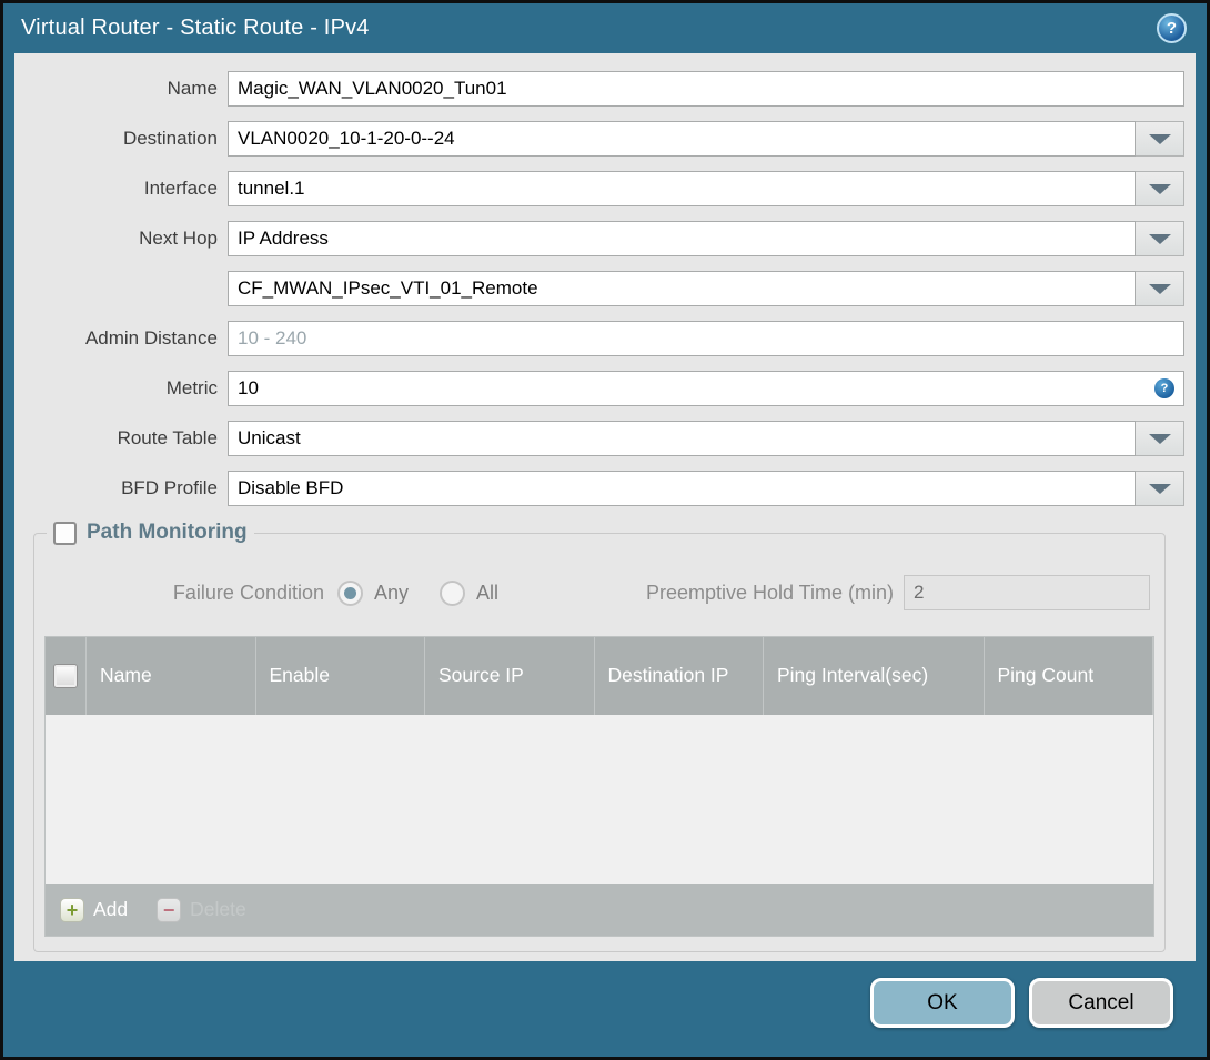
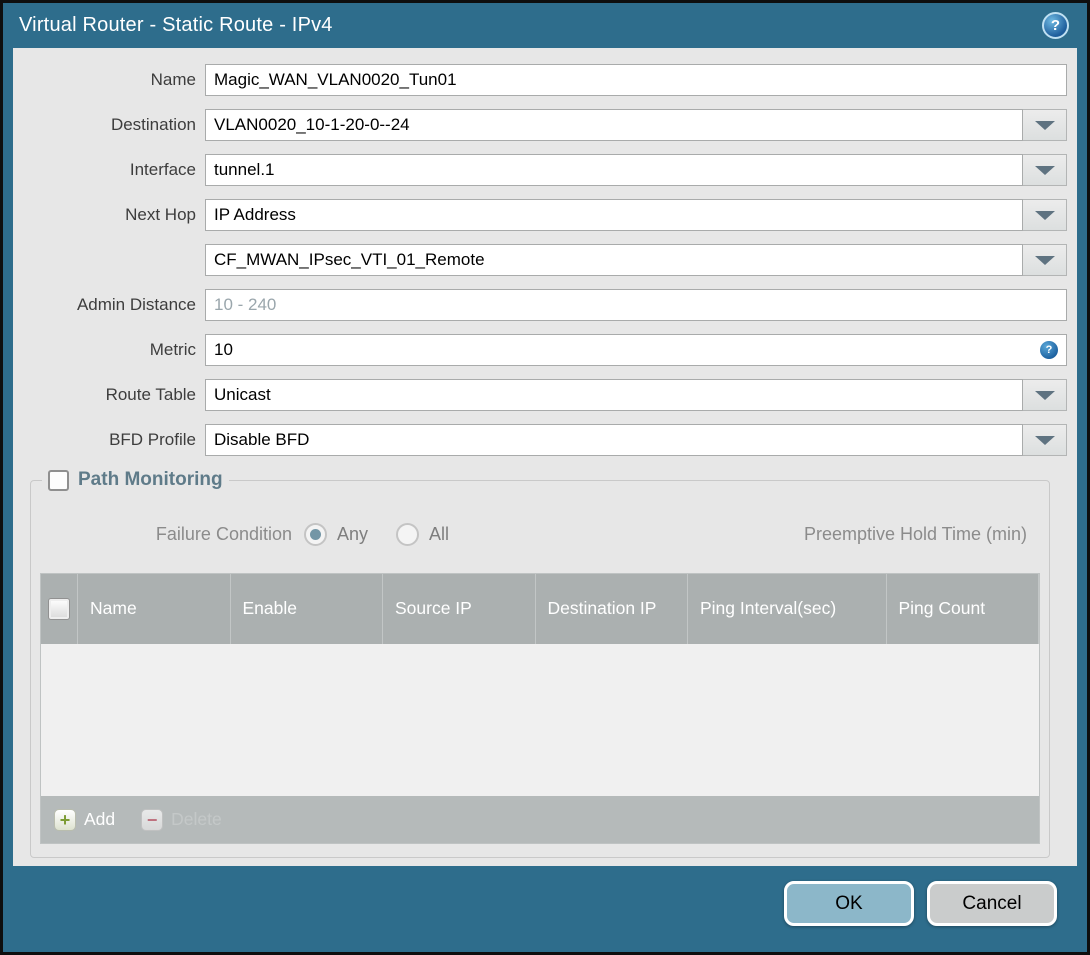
  Virtual Router - Static Route - IPv4
  ?
  Name
  Magic_WAN_VLAN0020_Tun01
  Destination
  VLAN0020_10-1-20-0--24
  Interface
  tunnel.1
  Next Hop
  IP Address
  CF_MWAN_IPsec_VTI_01_Remote
  Admin Distance
  10 - 240
  Metric
  10
  ?
  Route Table
  Unicast
  BFD Profile
  Disable BFD
  Path Monitoring
  Failure Condition
  Any
  All
  Preemptive Hold Time (min)
- 2
  Name
  Enable
  Source IP
  Destination IP
  Ping Interval(sec)
  Ping Count
  +
  Add
  −
  OK
  Cancel
